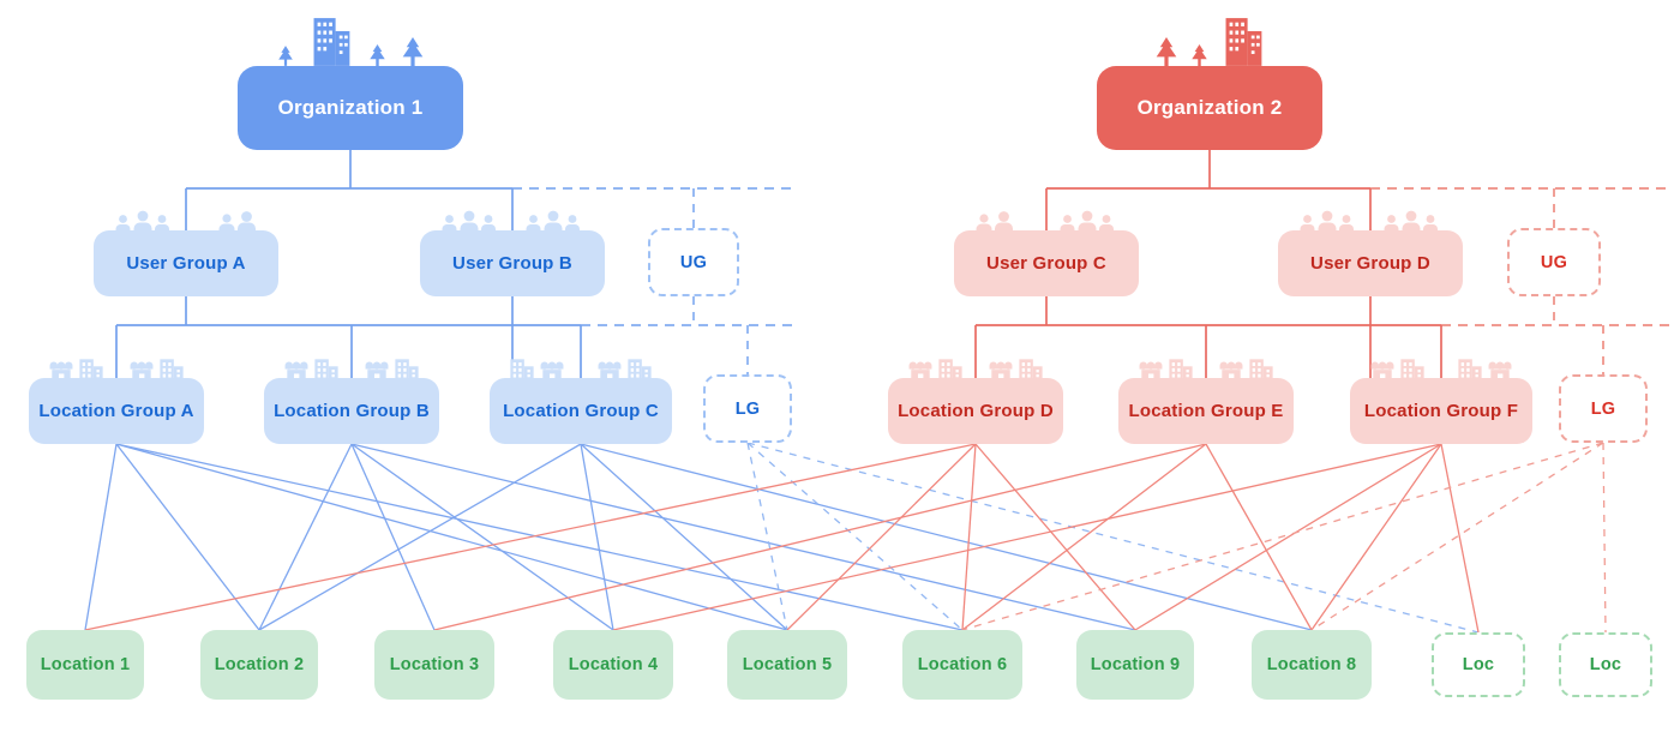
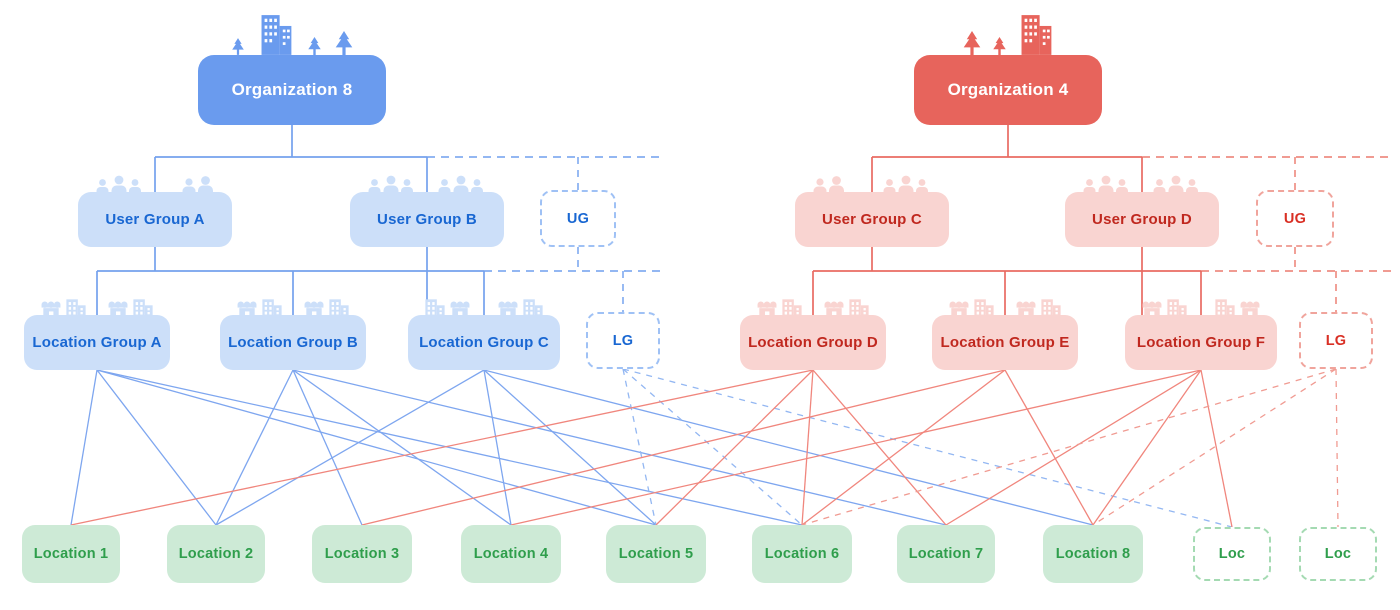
- Organization 1
+ Organization 8
- Organization 2
+ Organization 4
  User Group A
  User Group B
  UG
  User Group C
  User Group D
  UG
  Location Group A
  Location Group B
  Location Group C
  LG
  Location Group D
  Location Group E
  Location Group F
  LG
  Location 1
  Location 2
  Location 3
  Location 4
  Location 5
  Location 6
- Location 9
+ Location 7
  Location 8
  Loc
  Loc
